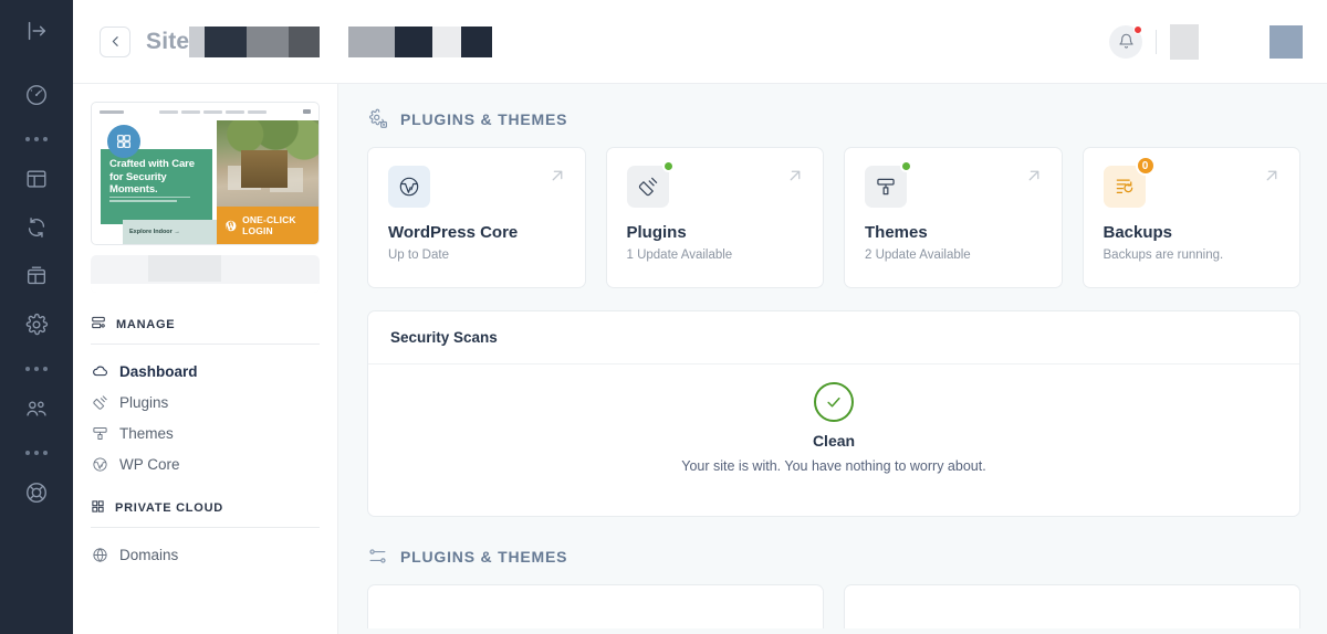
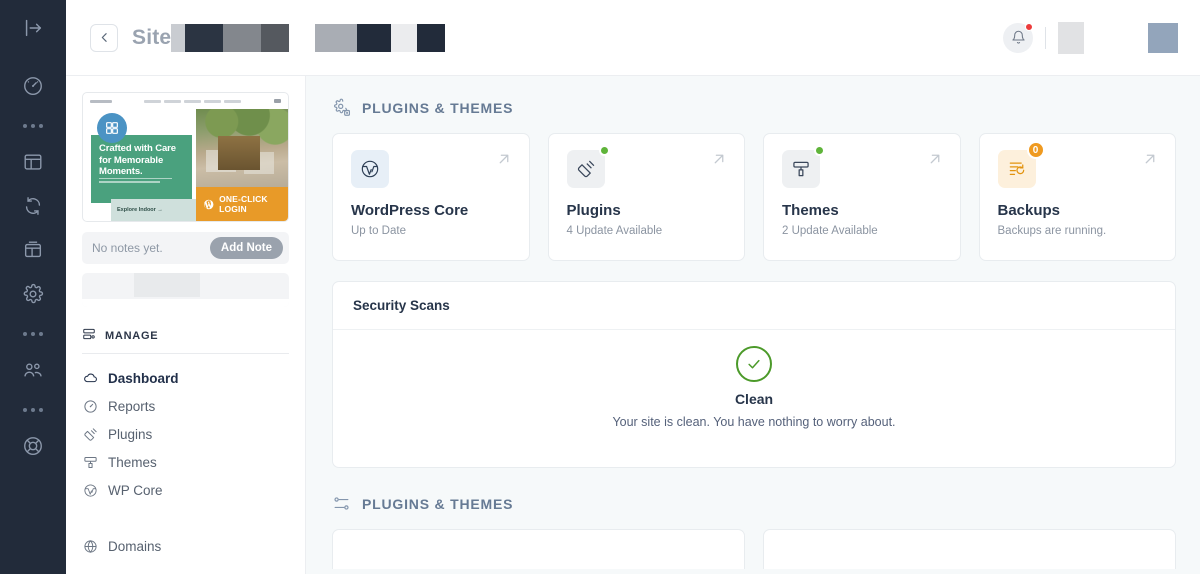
  Site
- Crafted with Care for Security Moments.
+ Crafted with Care for Memorable Moments.
  ONE-CLICK LOGIN
+ No notes yet.
+ Add Note
  MANAGE
  Dashboard
+ Reports
  Plugins
  Themes
  WP Core
- PRIVATE CLOUD
  Domains
  PLUGINS & THEMES
  WordPress Core
  Up to Date
  Plugins
- 1 Update Available
+ 4 Update Available
  Themes
  2 Update Available
  0
  Backups
  Backups are running.
  Security Scans
  Clean
- Your site is with. You have nothing to worry about.
+ Your site is clean. You have nothing to worry about.
  PLUGINS & THEMES
